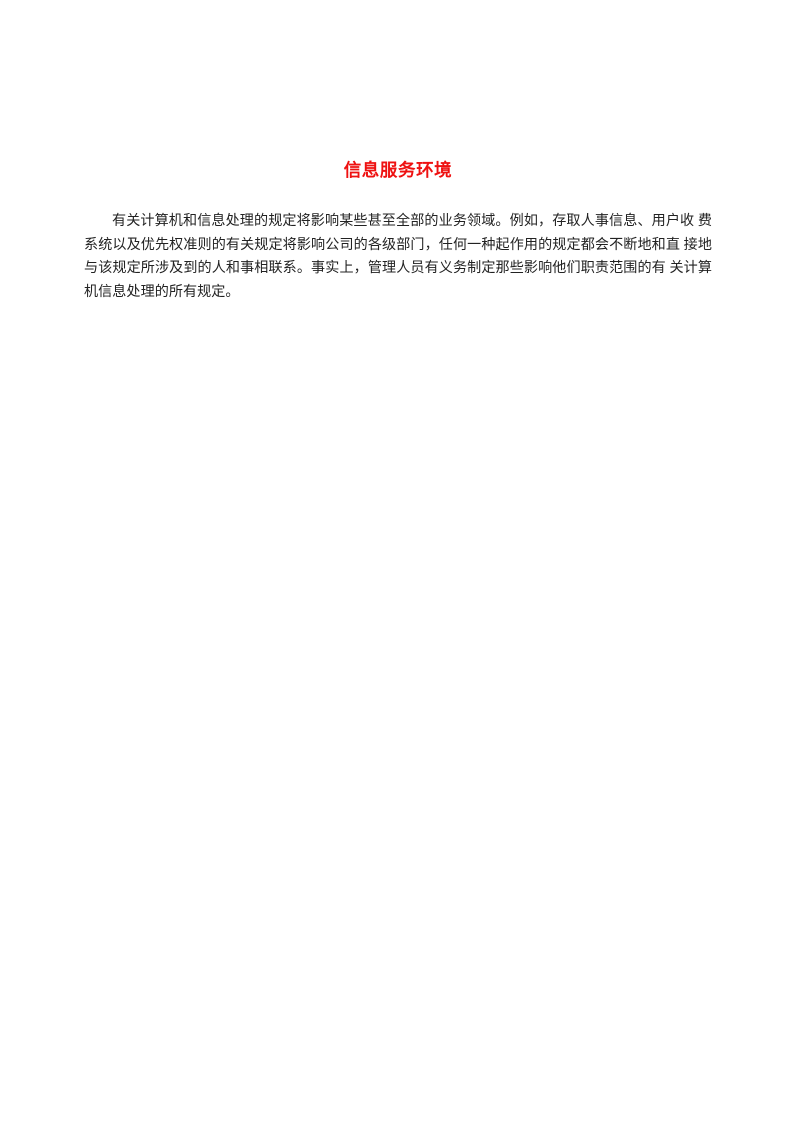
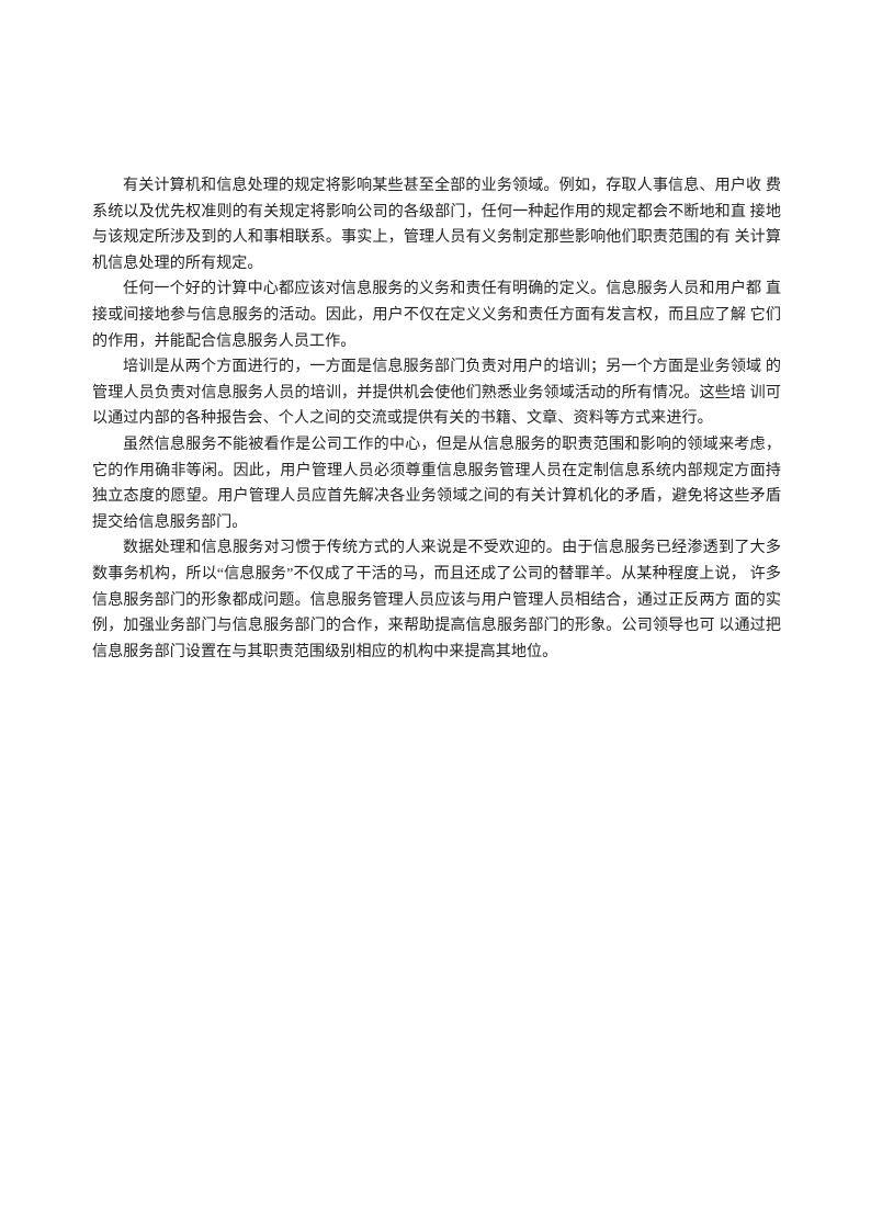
- 信息服务环境
  有关计算机和信息处理的规定将影响某些甚至全部的业务领域。例如，存取人事信息、用户收 费系统以及优先权准则的有关规定将影响公司的各级部门，任何一种起作用的规定都会不断地和直 接地与该规定所涉及到的人和事相联系。事实上，管理人员有义务制定那些影响他们职责范围的有 关计算机信息处理的所有规定。
+ 任何一个好的计算中心都应该对信息服务的义务和责任有明确的定义。信息服务人员和用户都 直接或间接地参与信息服务的活动。因此，用户不仅在定义义务和责任方面有发言权，而且应了解 它们的作用，并能配合信息服务人员工作。
+ 培训是从两个方面进行的，一方面是信息服务部门负责对用户的培训；另一个方面是业务领域 的管理人员负责对信息服务人员的培训，并提供机会使他们熟悉业务领域活动的所有情况。这些培 训可以通过内部的各种报告会、个人之间的交流或提供有关的书籍、文章、资料等方式来进行。
+ 虽然信息服务不能被看作是公司工作的中心，但是从信息服务的职责范围和影响的领域来考虑，它的作用确非等闲。因此，用户管理人员必须尊重信息服务管理人员在定制信息系统内部规定方面持独立态度的愿望。用户管理人员应首先解决各业务领域之间的有关计算机化的矛盾，避免将这些矛盾提交给信息服务部门。
+ 数据处理和信息服务对习惯于传统方式的人来说是不受欢迎的。由于信息服务已经渗透到了大多数事务机构，所以“信息服务”不仅成了干活的马，而且还成了公司的替罪羊。从某种程度上说， 许多信息服务部门的形象都成问题。信息服务管理人员应该与用户管理人员相结合，通过正反两方 面的实例，加强业务部门与信息服务部门的合作，来帮助提高信息服务部门的形象。公司领导也可 以通过把信息服务部门设置在与其职责范围级别相应的机构中来提高其地位。
